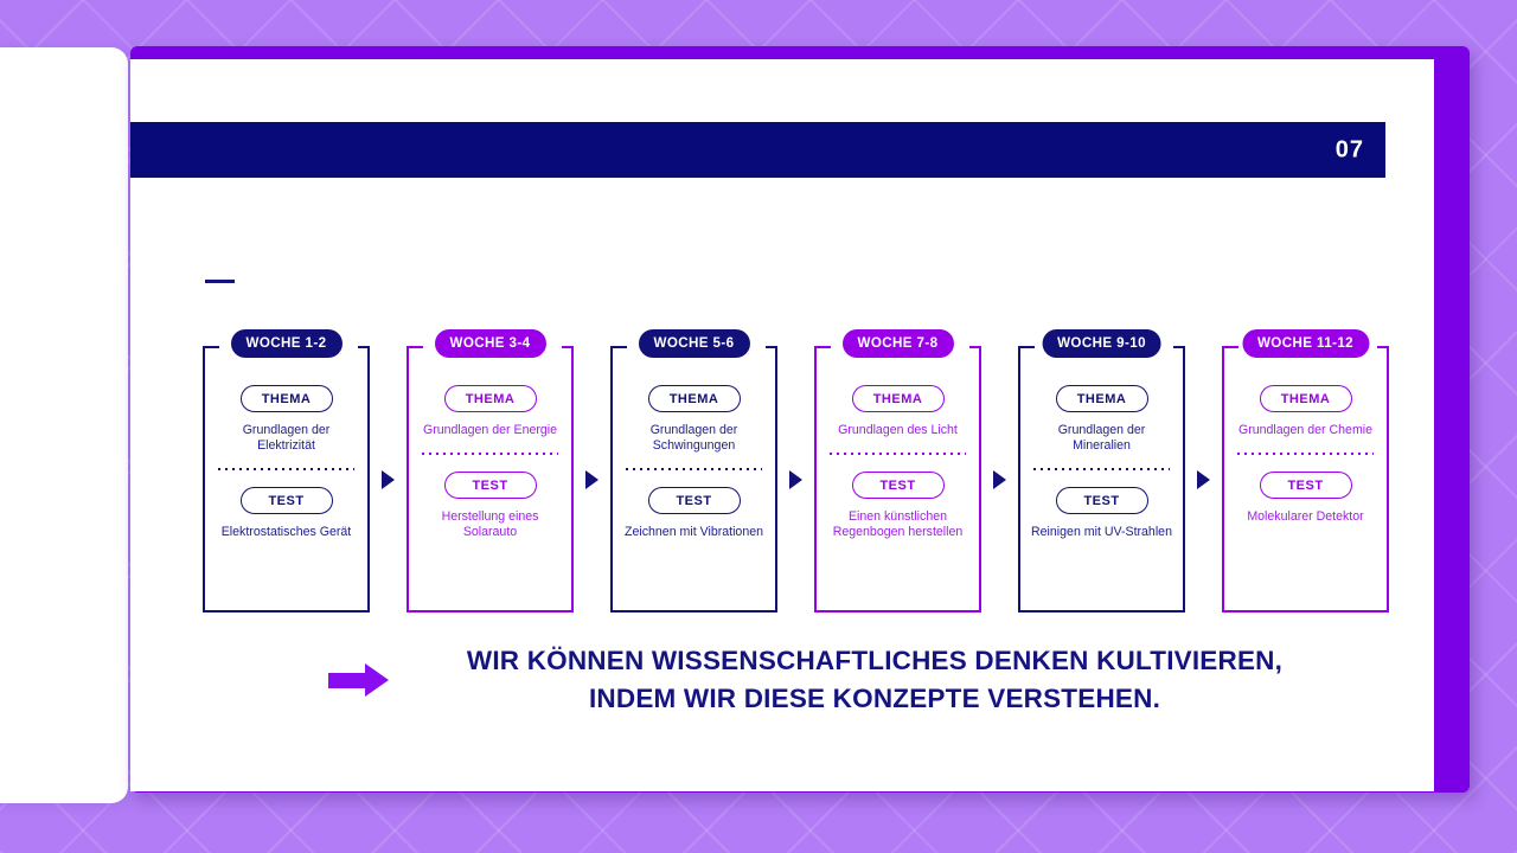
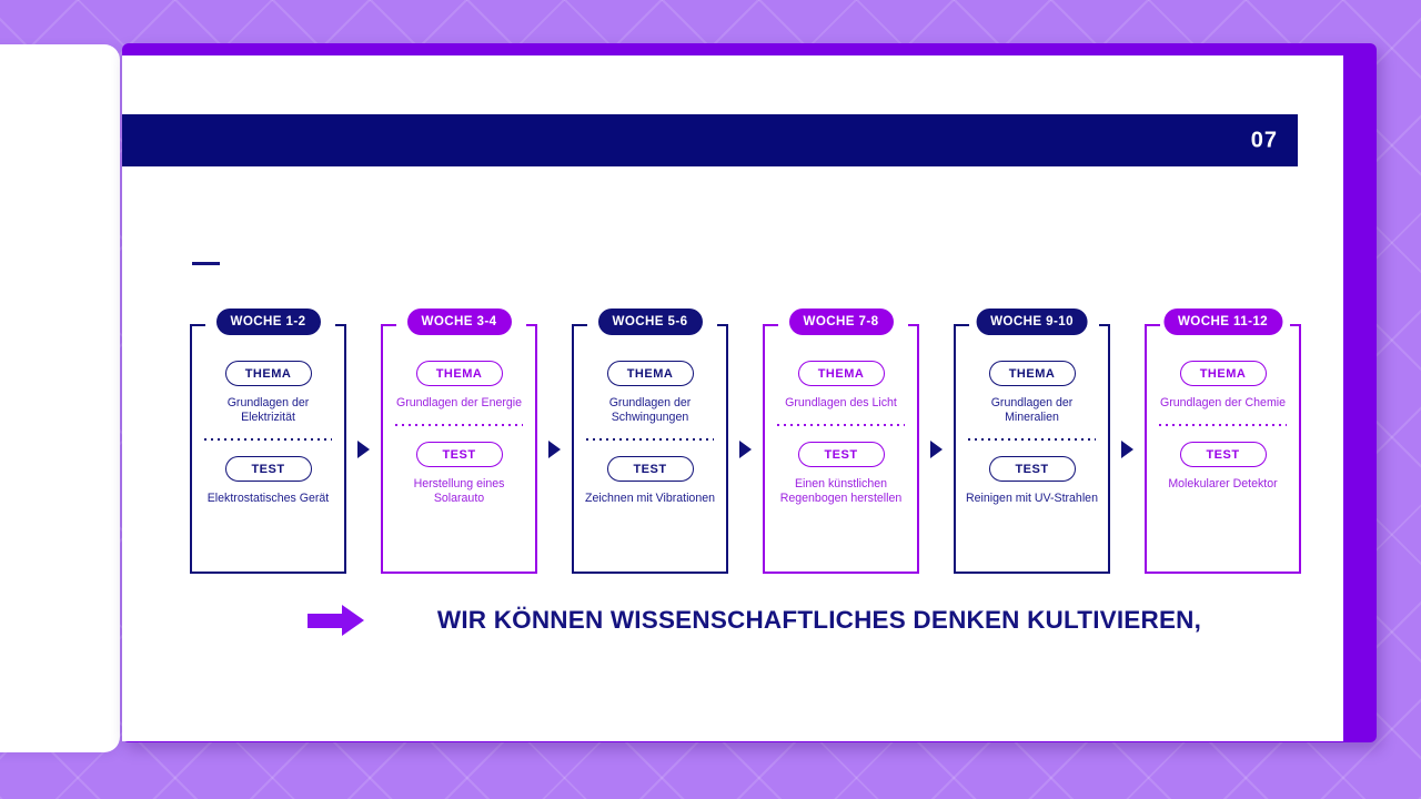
  07
  WOCHE 1-2
  THEMA
  Grundlagen der Elektrizität
  TEST
  Elektrostatisches Gerät
  WOCHE 3-4
  THEMA
  Grundlagen der Energie
  TEST
  Herstellung eines Solarauto
  WOCHE 5-6
  THEMA
  Grundlagen der Schwingungen
  TEST
  Zeichnen mit Vibrationen
  WOCHE 7-8
  THEMA
  Grundlagen des Licht
  TEST
  Einen künstlichen Regenbogen herstellen
  WOCHE 9-10
  THEMA
  Grundlagen der Mineralien
  TEST
  Reinigen mit UV-Strahlen
  WOCHE 11-12
  THEMA
  Grundlagen der Chemie
  TEST
  Molekularer Detektor
  WIR KÖNNEN WISSENSCHAFTLICHES DENKEN KULTIVIEREN,
- INDEM WIR DIESE KONZEPTE VERSTEHEN.
